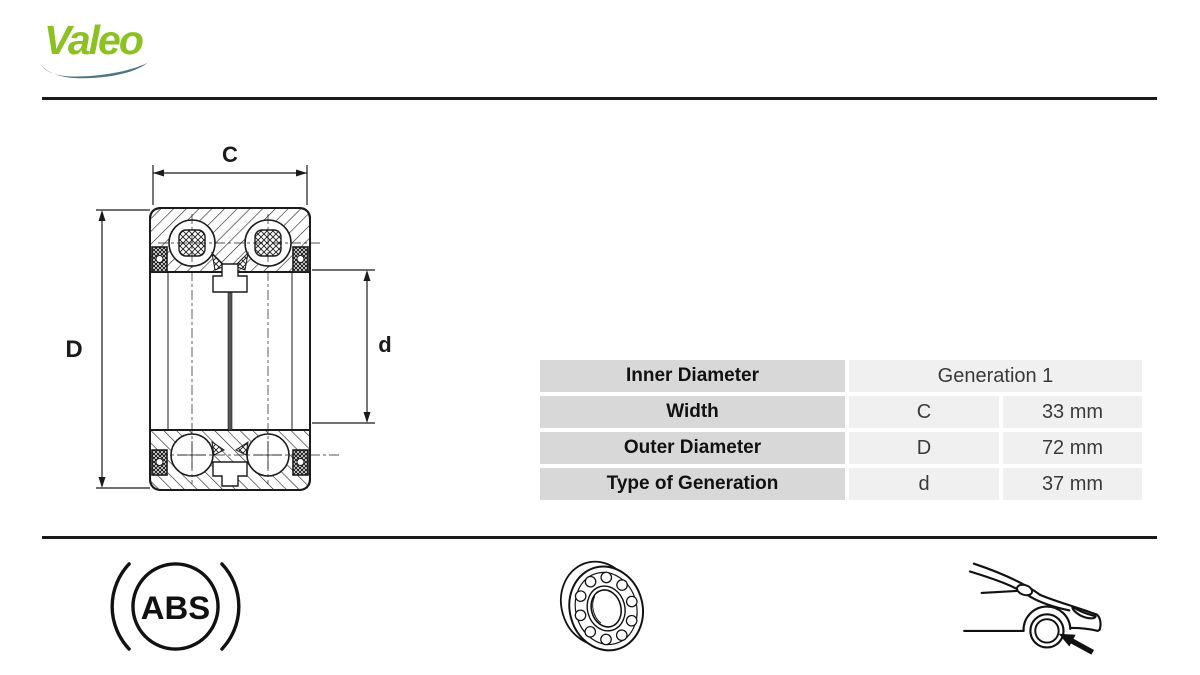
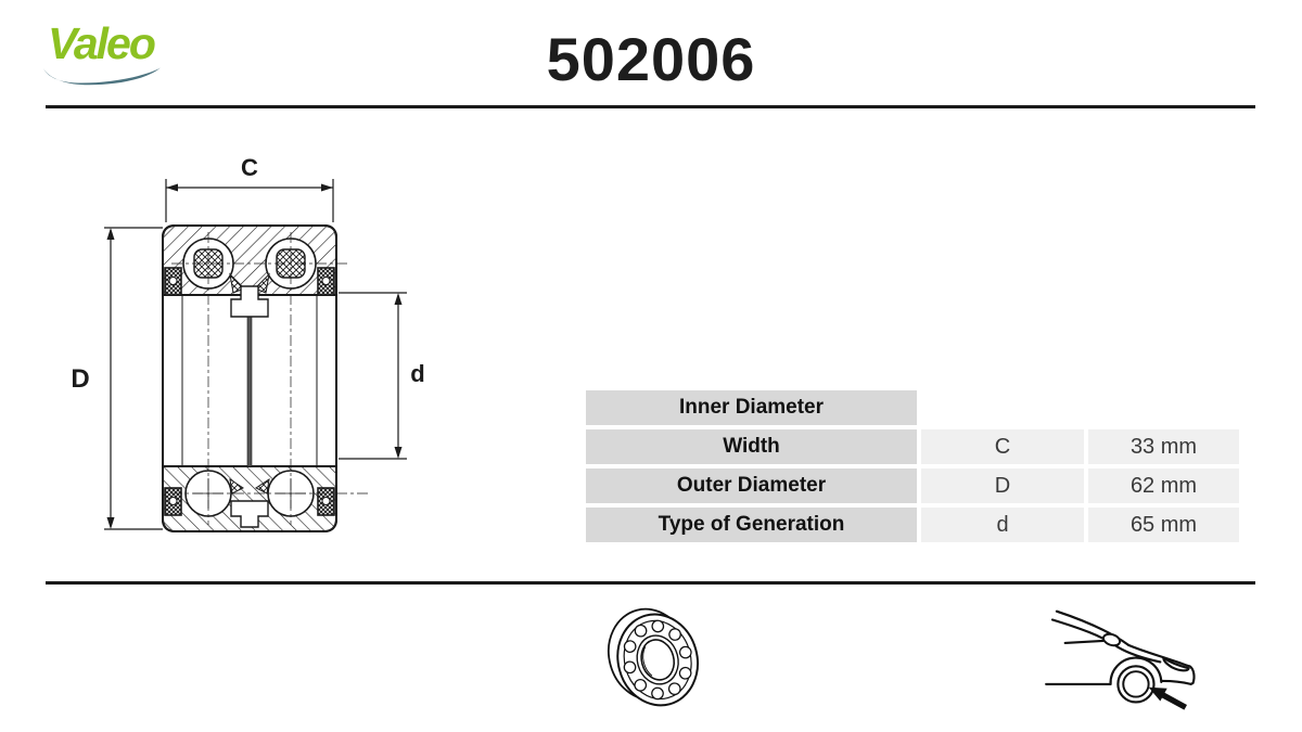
  Valeo
+ 502006
  C
  D
  d
  Inner Diameter
- Generation 1
  Width
  C
  33 mm
  Outer Diameter
  D
- 72 mm
+ 62 mm
  Type of Generation
  d
- 37 mm
+ 65 mm
- ABS
